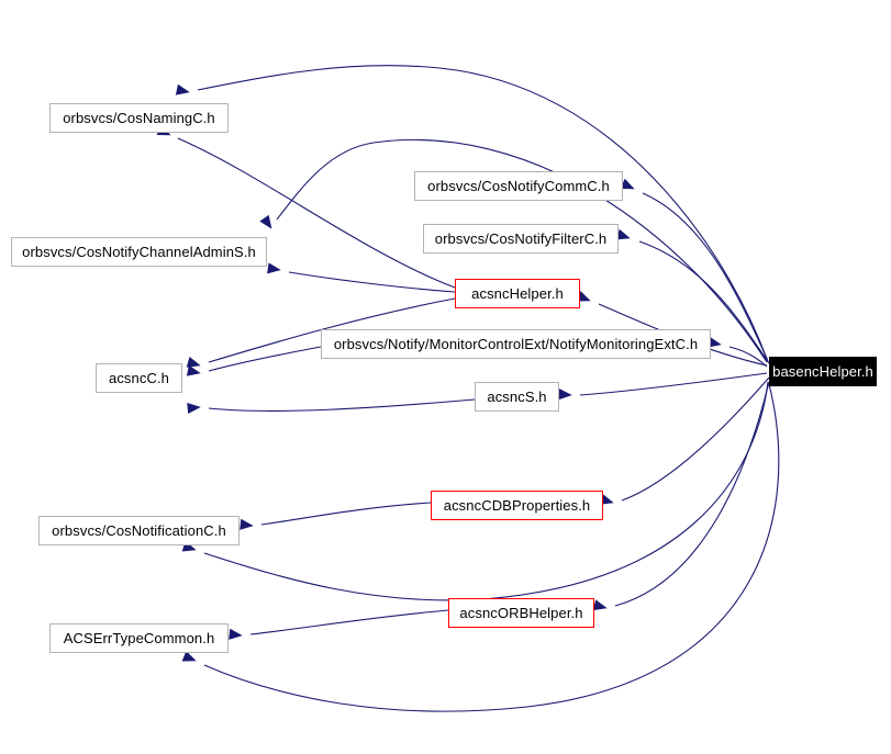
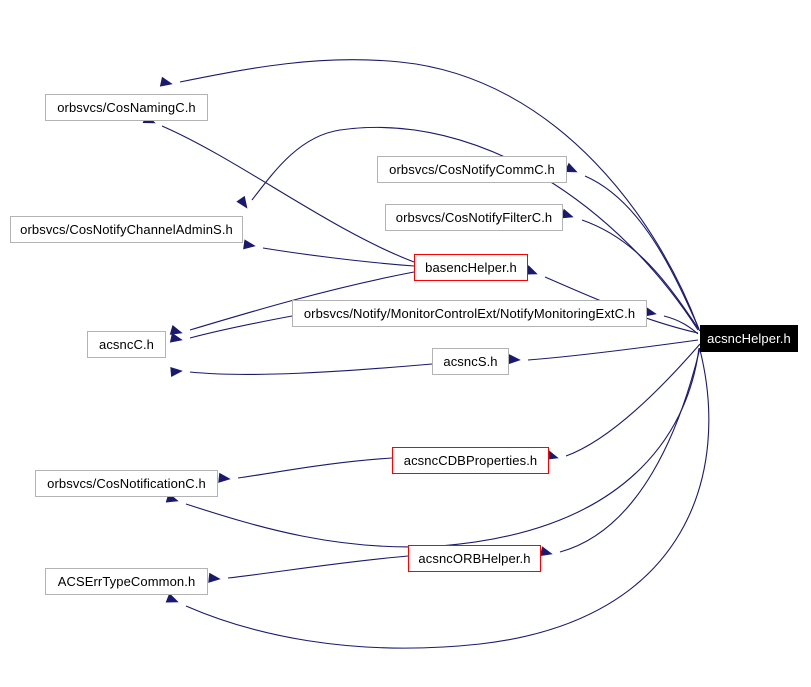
  orbsvcs/CosNamingC.h
  orbsvcs/CosNotifyCommC.h
  orbsvcs/CosNotifyFilterC.h
  orbsvcs/CosNotifyChannelAdminS.h
- acsncHelper.h
+ basencHelper.h
  orbsvcs/Notify/MonitorControlExt/NotifyMonitoringExtC.h
  acsncC.h
  acsncS.h
- basencHelper.h
+ acsncHelper.h
  acsncCDBProperties.h
  orbsvcs/CosNotificationC.h
  acsncORBHelper.h
  ACSErrTypeCommon.h
